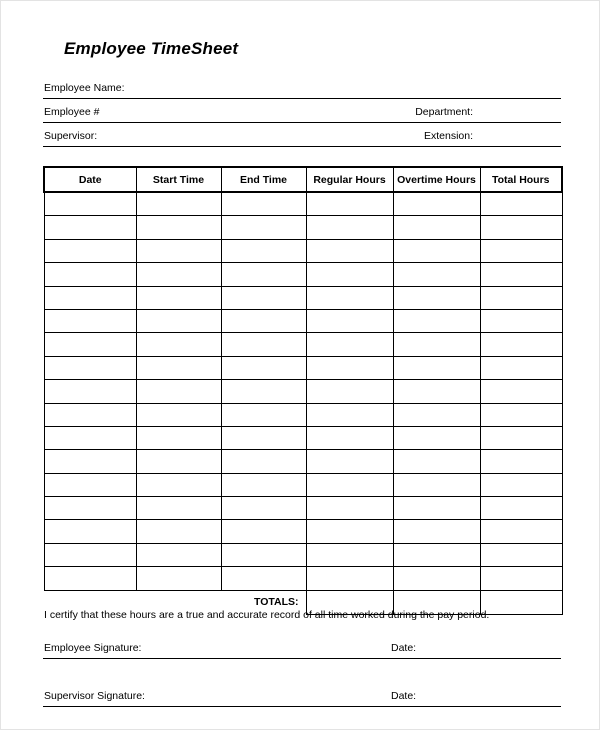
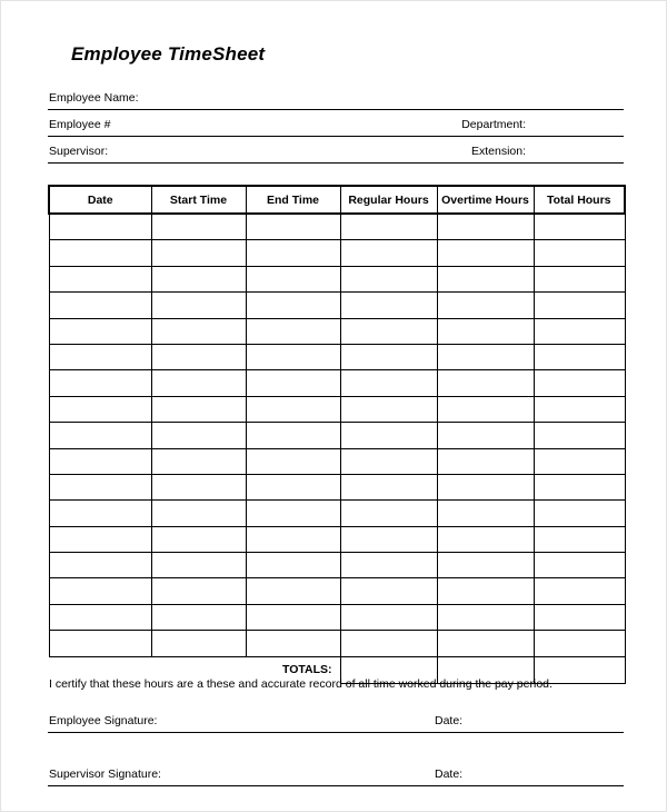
  Employee TimeSheet
  Employee Name:
  Employee #
  Department:
  Supervisor:
  Extension:
  Date	Start Time	End Time	Regular Hours	Overtime Hours	Total Hours
  		TOTALS:
- I certify that these hours are a true and accurate record of all time worked during the pay period.
+ I certify that these hours are a these and accurate record of all time worked during the pay period.
  Employee Signature:
  Date:
  Supervisor Signature:
  Date:
